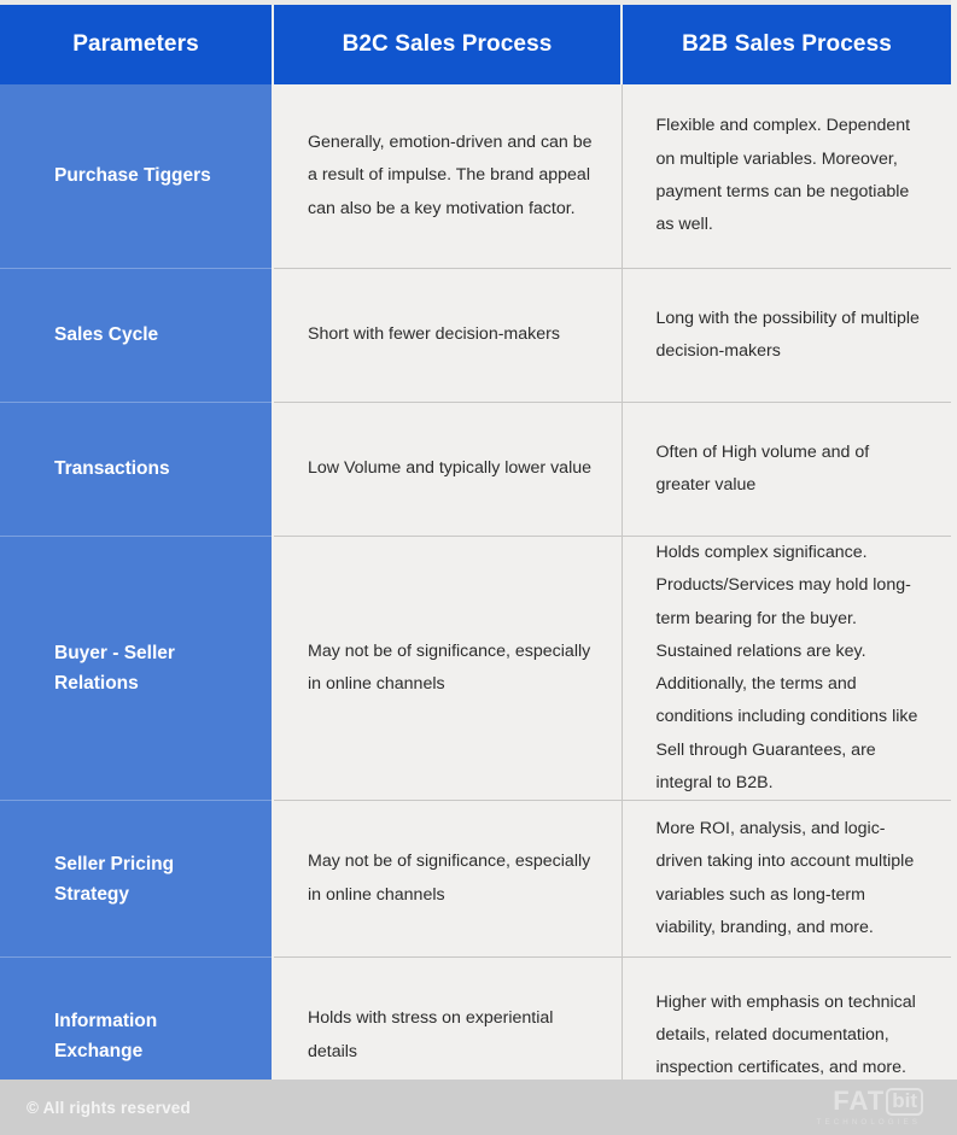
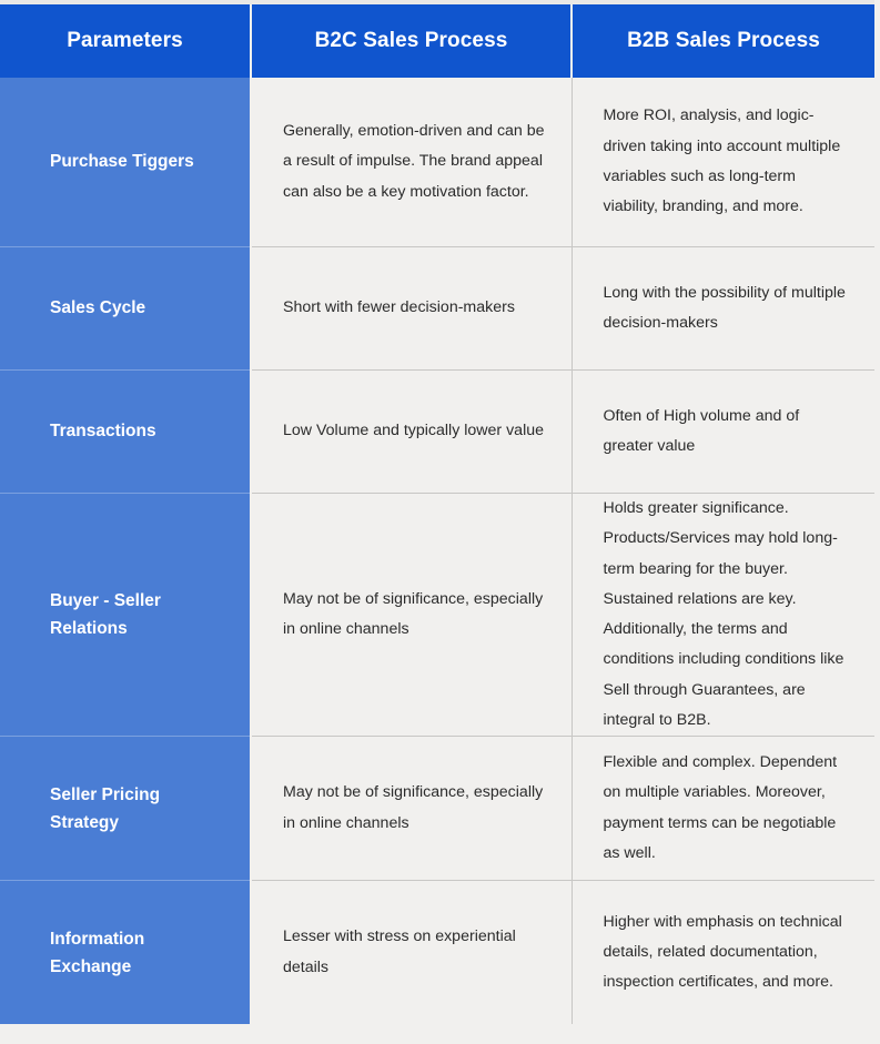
  Parameters	B2C Sales Process	B2B Sales Process
- Purchase Tiggers	Generally, emotion-driven and can be a result of impulse. The brand appeal can also be a key motivation factor.	Flexible and complex. Dependent on multiple variables. Moreover, payment terms can be negotiable as well.
+ Purchase Tiggers	Generally, emotion-driven and can be a result of impulse. The brand appeal can also be a key motivation factor.	More ROI, analysis, and logic-driven taking into account multiple variables such as long-term viability, branding, and more.
  Sales Cycle	Short with fewer decision-makers	Long with the possibility of multiple decision-makers
  Transactions	Low Volume and typically lower value	Often of High volume and of greater value
- Buyer - Seller Relations	May not be of significance, especially in online channels	Holds complex significance. Products/Services may hold long-term bearing for the buyer. Sustained relations are key. Additionally, the terms and conditions including conditions like Sell through Guarantees, are integral to B2B.
+ Buyer - Seller Relations	May not be of significance, especially in online channels	Holds greater significance. Products/Services may hold long-term bearing for the buyer. Sustained relations are key. Additionally, the terms and conditions including conditions like Sell through Guarantees, are integral to B2B.
- Seller Pricing Strategy	May not be of significance, especially in online channels	More ROI, analysis, and logic-driven taking into account multiple variables such as long-term viability, branding, and more.
+ Seller Pricing Strategy	May not be of significance, especially in online channels	Flexible and complex. Dependent on multiple variables. Moreover, payment terms can be negotiable as well.
- Information Exchange	Holds with stress on experiential details	Higher with emphasis on technical details, related documentation, inspection certificates, and more.
+ Information Exchange	Lesser with stress on experiential details	Higher with emphasis on technical details, related documentation, inspection certificates, and more.
- © All rights reserved
